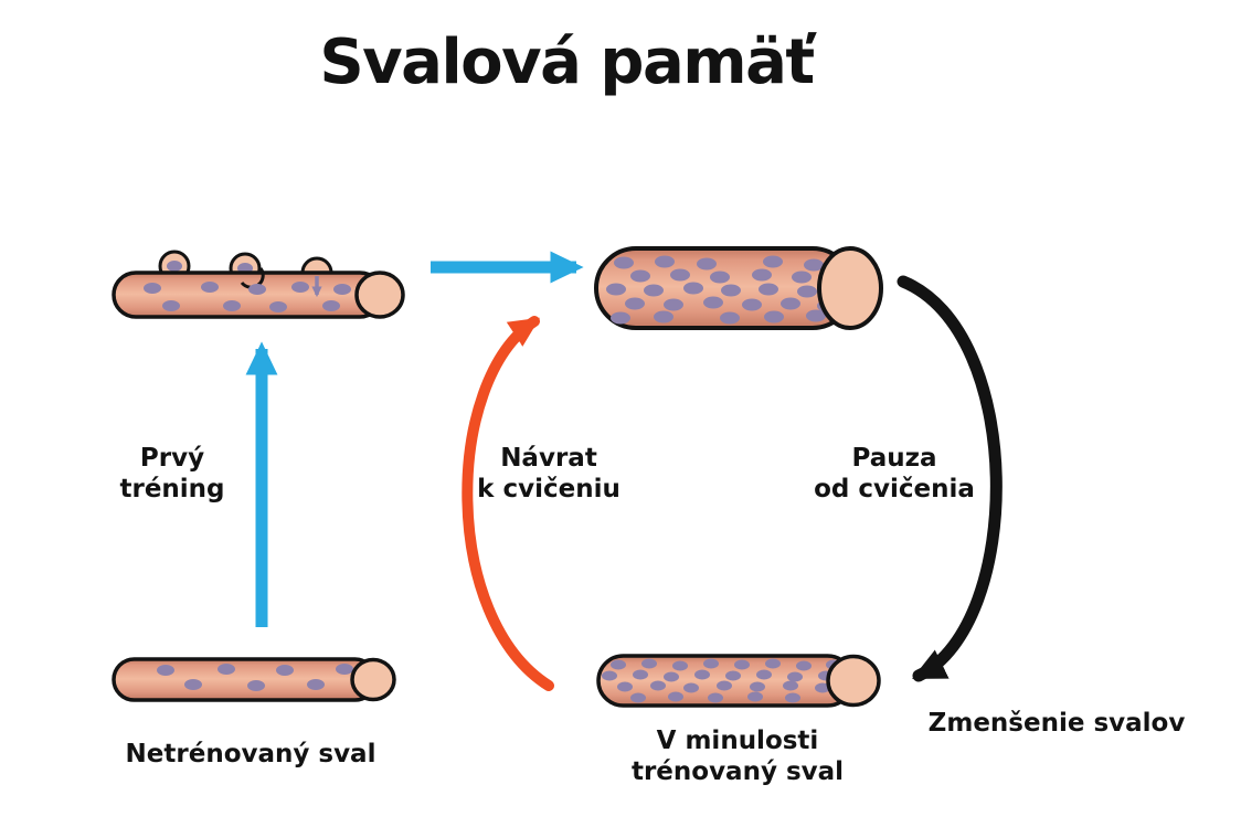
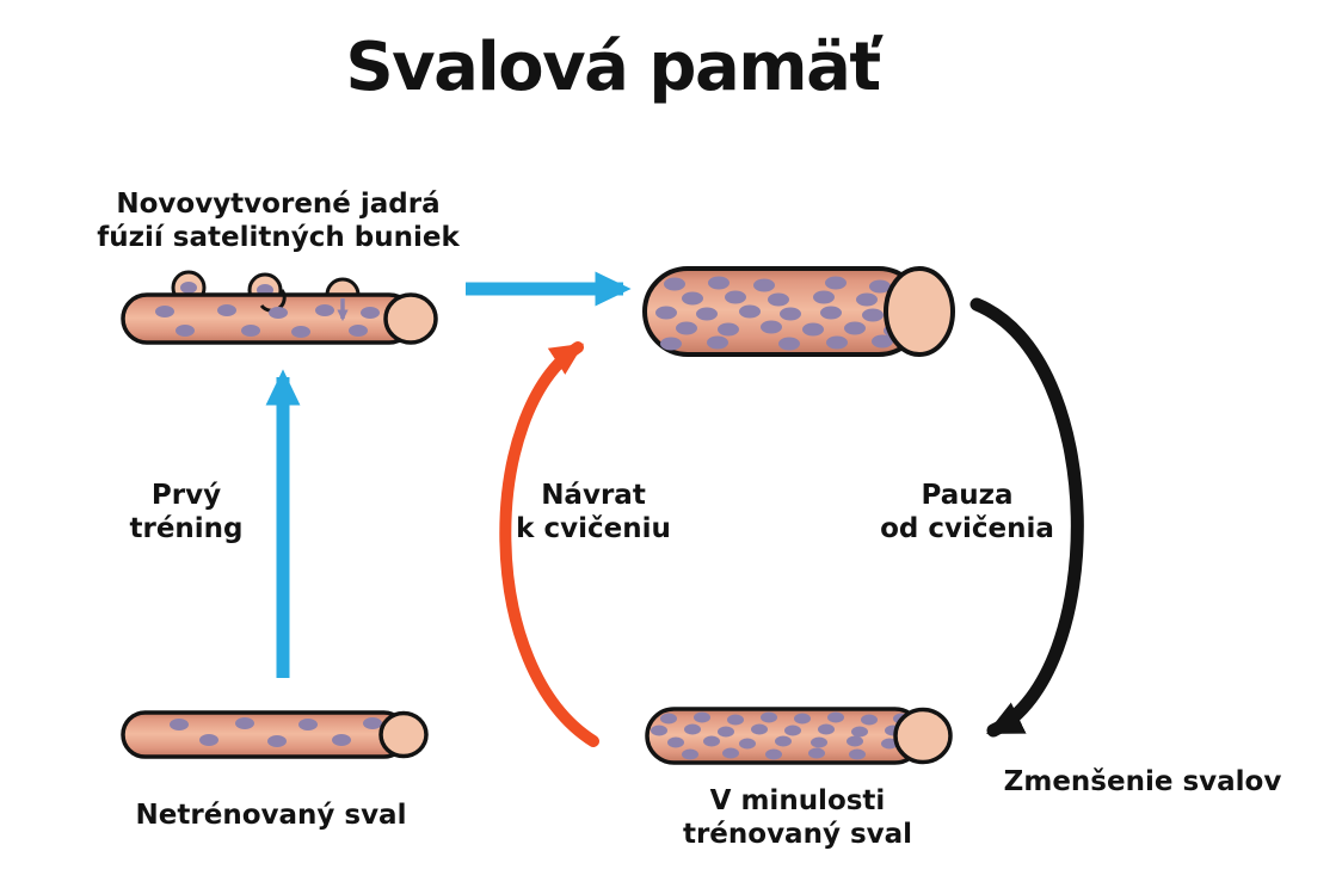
  Svalová pamäť
+ Novovytvorené jadrá
+ fúzií satelitných buniek
  Prvý
  tréning
  Návrat
  k cvičeniu
  Pauza
  od cvičenia
  Netrénovaný sval
  V minulosti
  trénovaný sval
  Zmenšenie svalov
